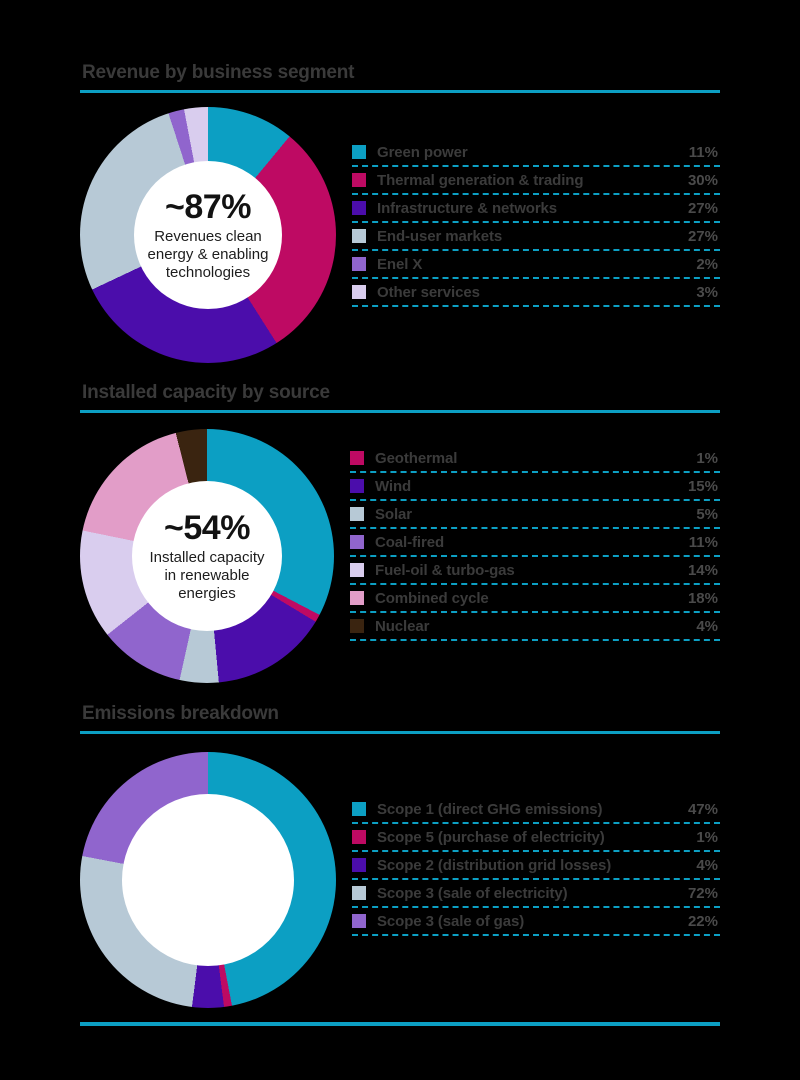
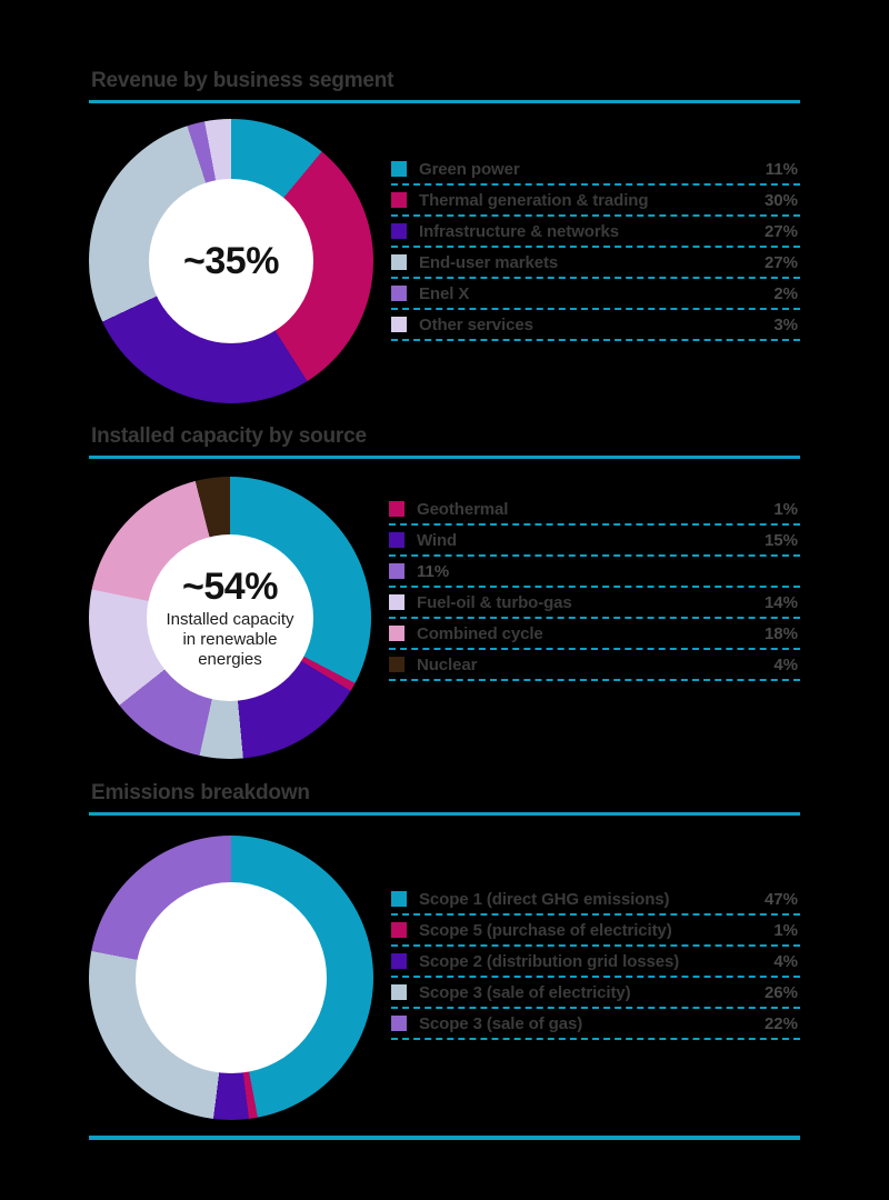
  Revenue by business segment
- ~87%
+ ~35%
- Revenues clean energy & enabling technologies
  Green power
  11%
  Thermal generation & trading
  30%
  Infrastructure & networks
  27%
  End-user markets
  27%
  Enel X
  2%
  Other services
  3%
  Installed capacity by source
  ~54%
  Installed capacity in renewable energies
  Geothermal
  1%
  Wind
  15%
- Solar
- 5%
- Coal-fired
  11%
  Fuel-oil & turbo-gas
  14%
  Combined cycle
  18%
  Nuclear
  4%
  Emissions breakdown
  Scope 1 (direct GHG emissions)
  47%
  Scope 5 (purchase of electricity)
  1%
  Scope 2 (distribution grid losses)
  4%
  Scope 3 (sale of electricity)
- 72%
+ 26%
  Scope 3 (sale of gas)
  22%
